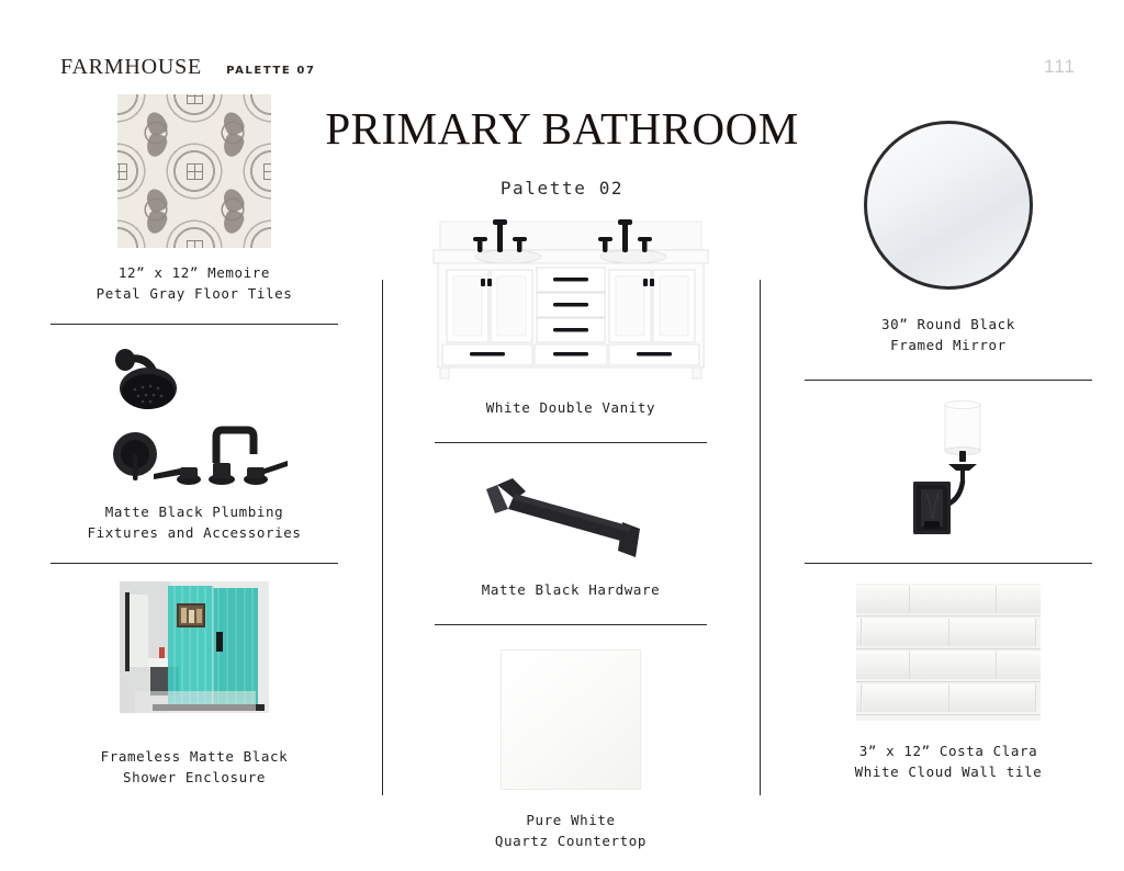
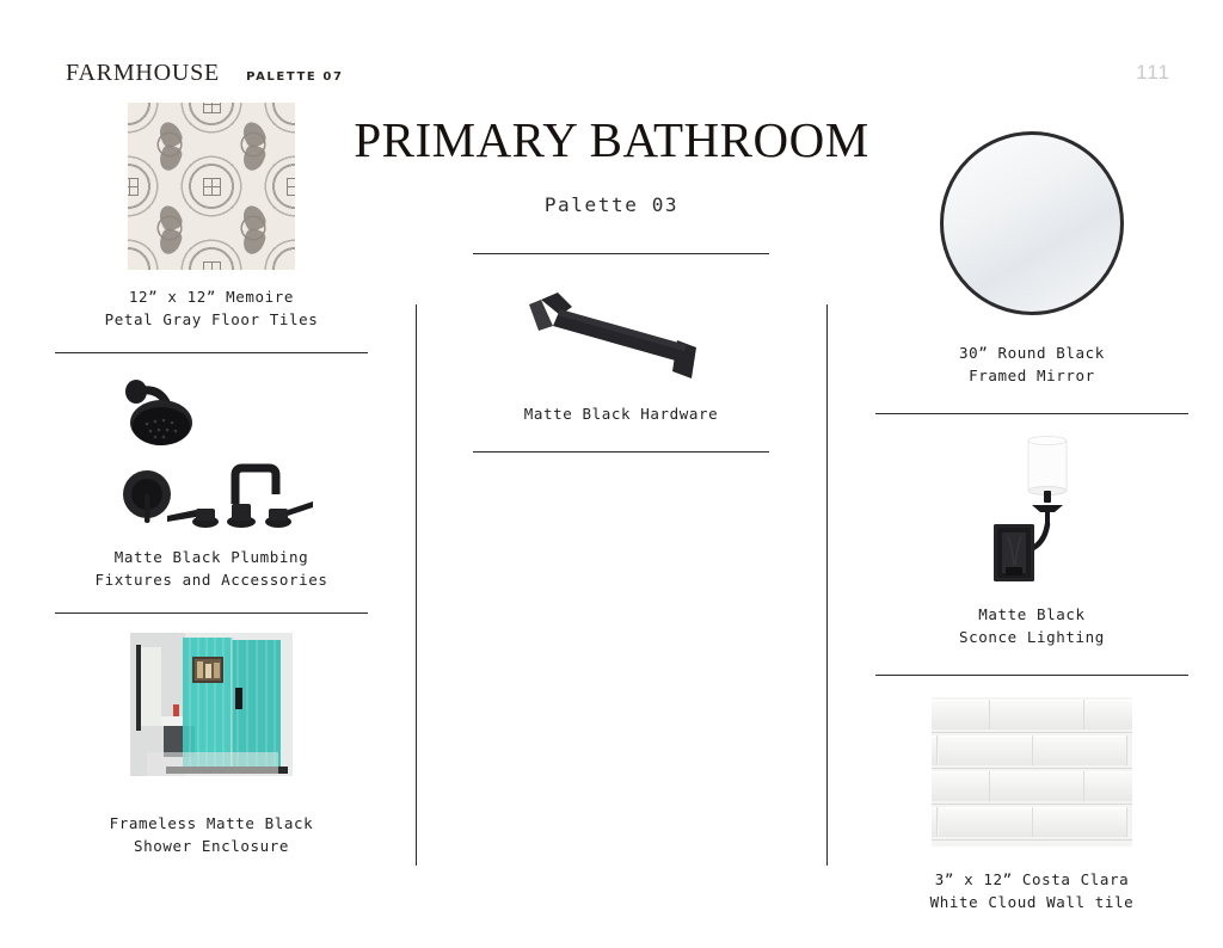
  FARMHOUSE
  PALETTE 07
  111
  PRIMARY BATHROOM
- Palette 02
+ Palette 03
  12” x 12” Memoire
  Petal Gray Floor Tiles
  Matte Black Plumbing
  Fixtures and Accessories
  Frameless Matte Black
  Shower Enclosure
- White Double Vanity
  Matte Black Hardware
- Pure White
- Quartz Countertop
  30” Round Black
  Framed Mirror
+ Matte Black
+ Sconce Lighting
  3” x 12” Costa Clara
  White Cloud Wall tile
